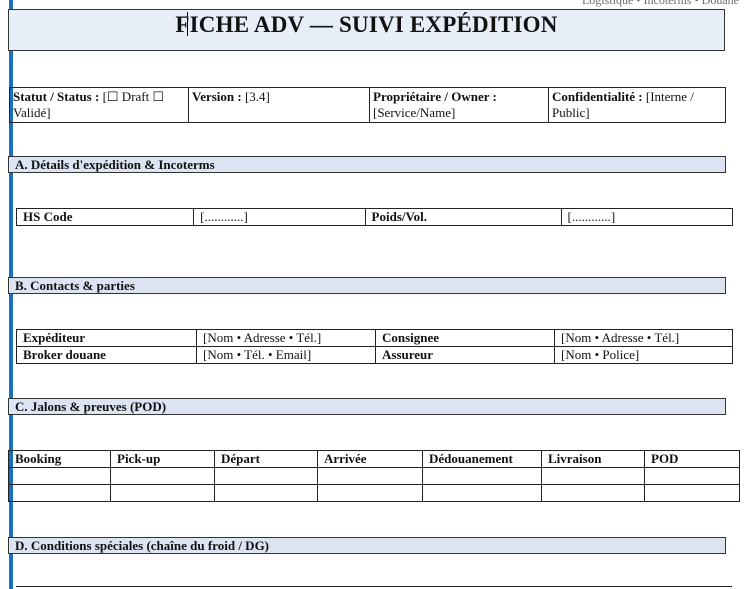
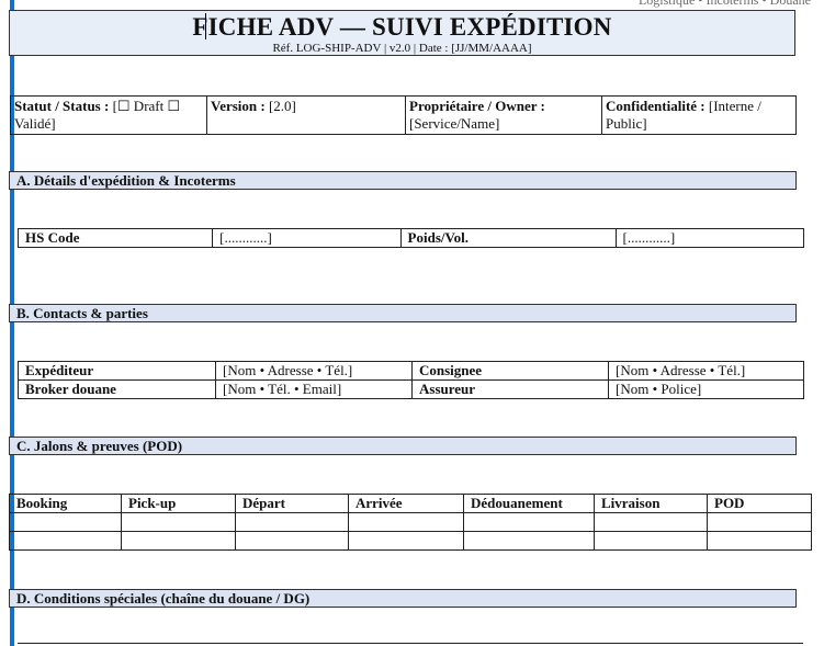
  Logistique • Incoterms • Douane
  FICHE ADV — SUIVI EXPÉDITION
+ Réf. LOG-SHIP-ADV | v2.0 | Date : [JJ/MM/AAAA]
- Statut / Status : [☐ Draft ☐ Validé]	Version : [3.4]	Propriétaire / Owner : [Service/Name]	Confidentialité : [Interne / Public]
+ Statut / Status : [☐ Draft ☐ Validé]	Version : [2.0]	Propriétaire / Owner : [Service/Name]	Confidentialité : [Interne / Public]
  A. Détails d'expédition & Incoterms
  HS Code	[............]	Poids/Vol.	[............]
  B. Contacts & parties
  Expéditeur	[Nom • Adresse • Tél.]	Consignee	[Nom • Adresse • Tél.]
  Broker douane	[Nom • Tél. • Email]	Assureur	[Nom • Police]
  C. Jalons & preuves (POD)
  Booking	Pick-up	Départ	Arrivée	Dédouanement	Livraison	POD
- D. Conditions spéciales (chaîne du froid / DG)
+ D. Conditions spéciales (chaîne du douane / DG)
